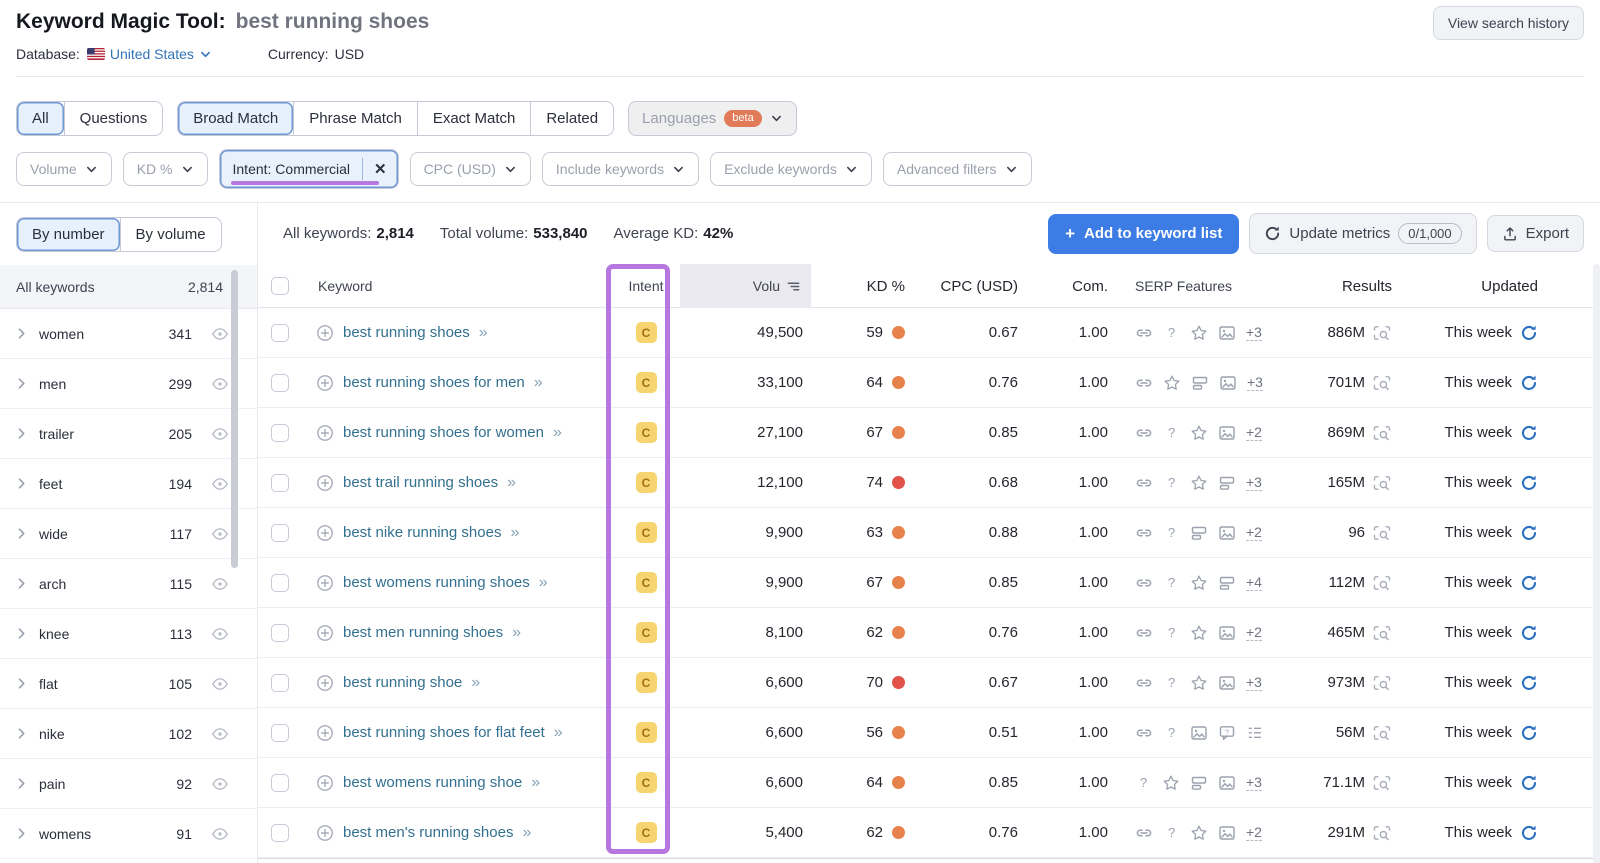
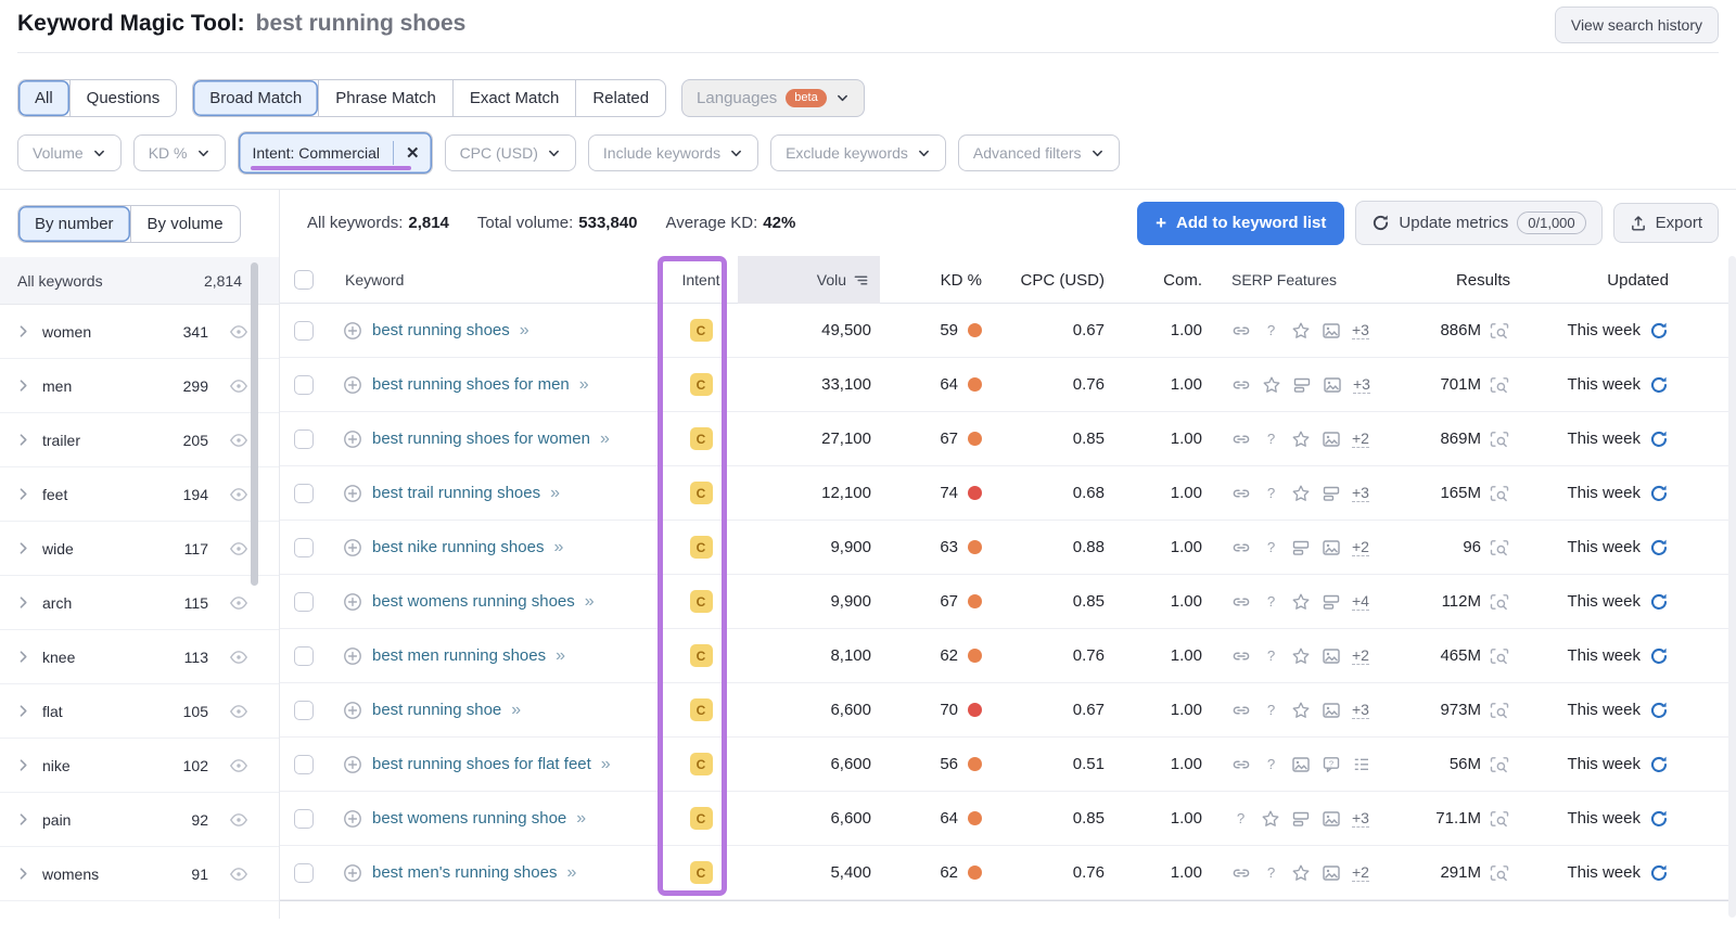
  Keyword Magic Tool:
  best running shoes
  View search history
- Database:
- United States
- Currency: USD
  All
  Questions
  Broad Match
  Phrase Match
  Exact Match
  Related
  Languages
  beta
  Volume
  KD %
  Intent: Commercial
  ✕
  CPC (USD)
  Include keywords
  Exclude keywords
  Advanced filters
  By number
  By volume
  All keywords
  2,814
  women
  341
  men
  299
  trailer
  205
  feet
  194
  wide
  117
  arch
  115
  knee
  113
  flat
  105
  nike
  102
  pain
  92
  womens
  91
  All keywords: 2,814
  Total volume: 533,840
  Average KD: 42%
  +
  Add to keyword list
  Update metrics
  0/1,000
  Export
  Keyword
  Intent
  Volu
  KD %
  CPC (USD)
  Com.
  SERP Features
  Results
  Updated
  best running shoes
  »
  C
  49,500
  59
  0.67
  1.00
  ?
  +3
  886M
  This week
  best running shoes for men
  »
  C
  33,100
  64
  0.76
  1.00
  +3
  701M
  This week
  best running shoes for women
  »
  C
  27,100
  67
  0.85
  1.00
  ?
  +2
  869M
  This week
  best trail running shoes
  »
  C
  12,100
  74
  0.68
  1.00
  ?
  +3
  165M
  This week
  best nike running shoes
  »
  C
  9,900
  63
  0.88
  1.00
  ?
  +2
  96
  This week
  best womens running shoes
  »
  C
  9,900
  67
  0.85
  1.00
  ?
  +4
  112M
  This week
  best men running shoes
  »
  C
  8,100
  62
  0.76
  1.00
  ?
  +2
  465M
  This week
  best running shoe
  »
  C
  6,600
  70
  0.67
  1.00
  ?
  +3
  973M
  This week
  best running shoes for flat feet
  »
  C
  6,600
  56
  0.51
  1.00
  ?
  ?
  56M
  This week
  best womens running shoe
  »
  C
  6,600
  64
  0.85
  1.00
  ?
  +3
  71.1M
  This week
  best men's running shoes
  »
  C
  5,400
  62
  0.76
  1.00
  ?
  +2
  291M
  This week
